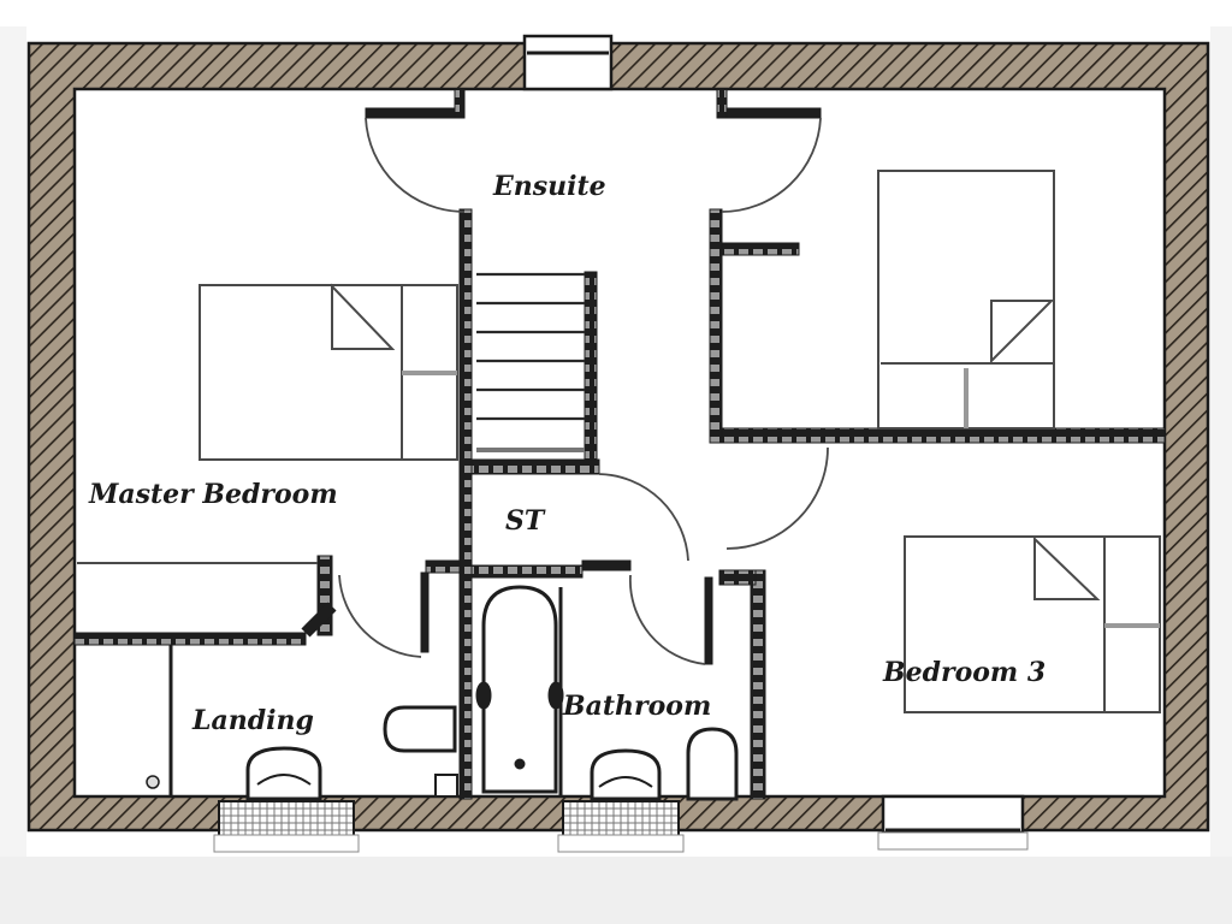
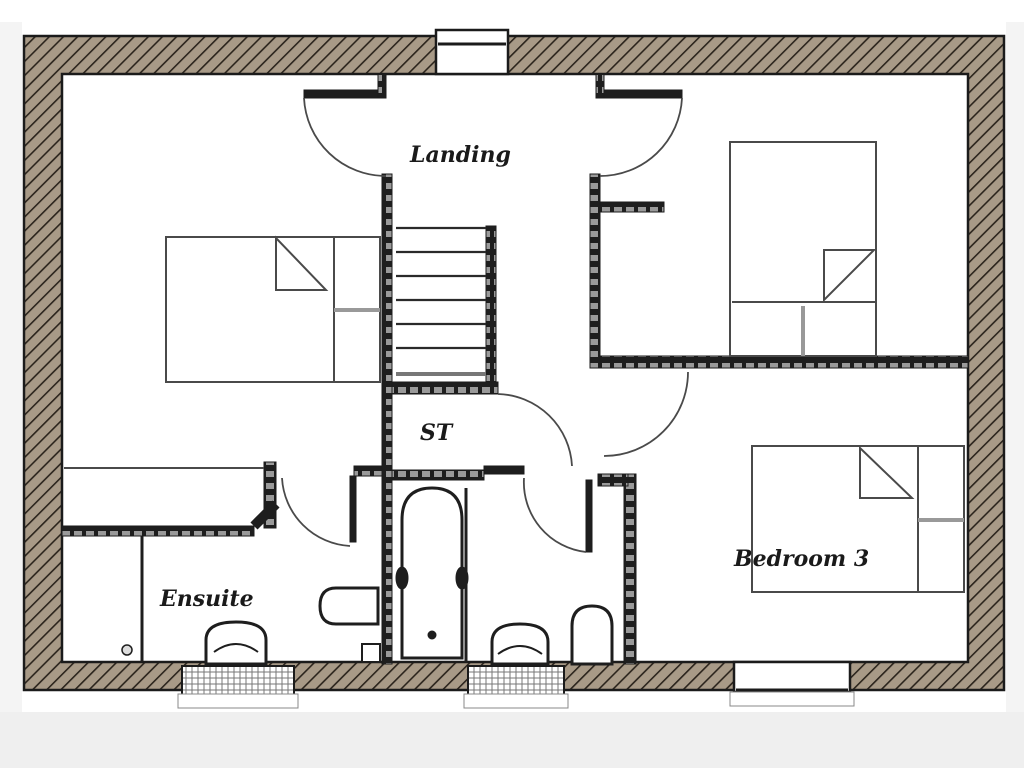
- Ensuite
+ Landing
- Master Bedroom
  ST
  Bedroom 3
- Landing
+ Ensuite
- Bathroom
